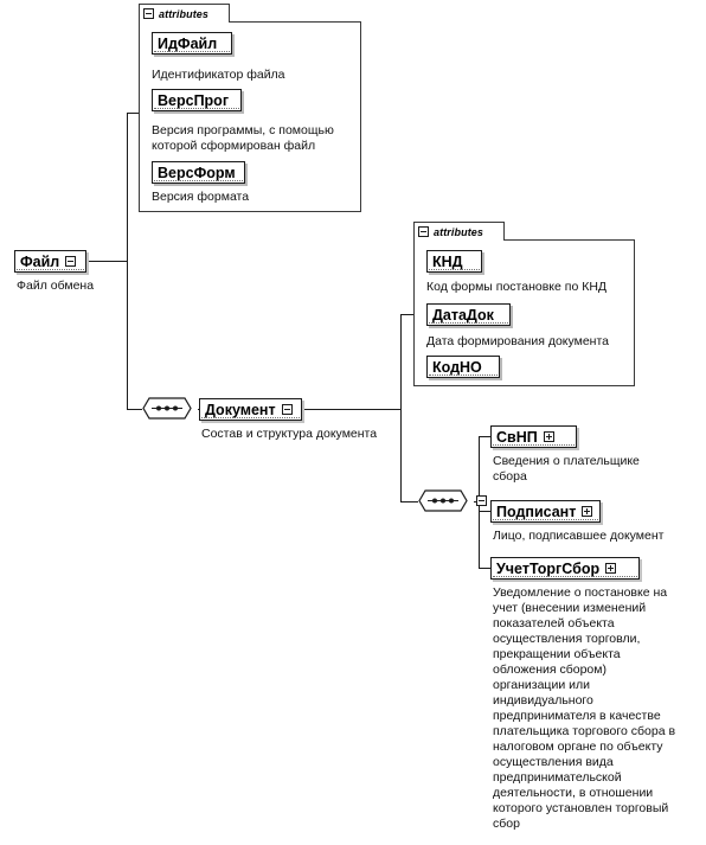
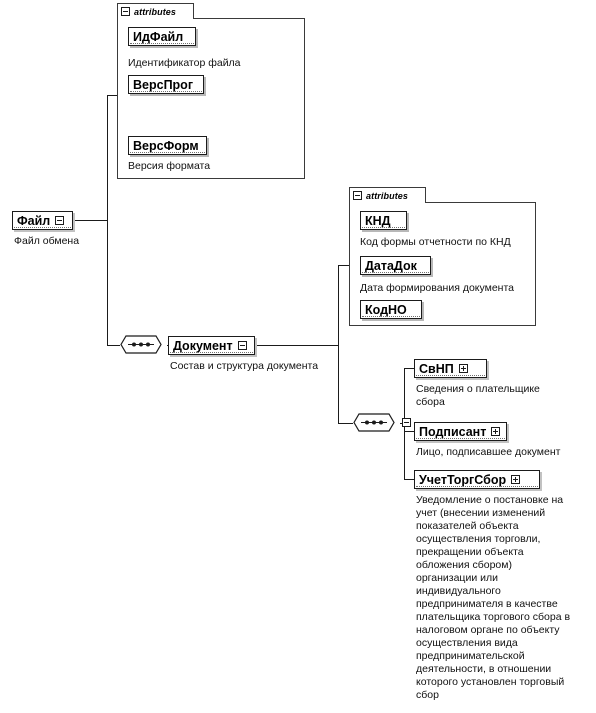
  attributes
  ИдФайл
  Идентификатор файла
  ВерсПрог
- Версия программы, с помощью
- которой сформирован файл
  ВерсФорм
  Версия формата
  Файл
  Файл обмена
  Документ
  Состав и структура документа
  attributes
  КНД
- Код формы постановке по КНД
+ Код формы отчетности по КНД
  ДатаДок
  Дата формирования документа
  КодНО
  СвНП
  Сведения о плательщике
  сбора
  Подписант
  Лицо, подписавшее документ
  УчетТоргСбор
  Уведомление о постановке на
  учет (внесении изменений
  показателей объекта
  осуществления торговли,
  прекращении объекта
  обложения сбором)
  организации или
  индивидуального
  предпринимателя в качестве
  плательщика торгового сбора в
  налоговом органе по объекту
  осуществления вида
  предпринимательской
  деятельности, в отношении
  которого установлен торговый
  сбор
